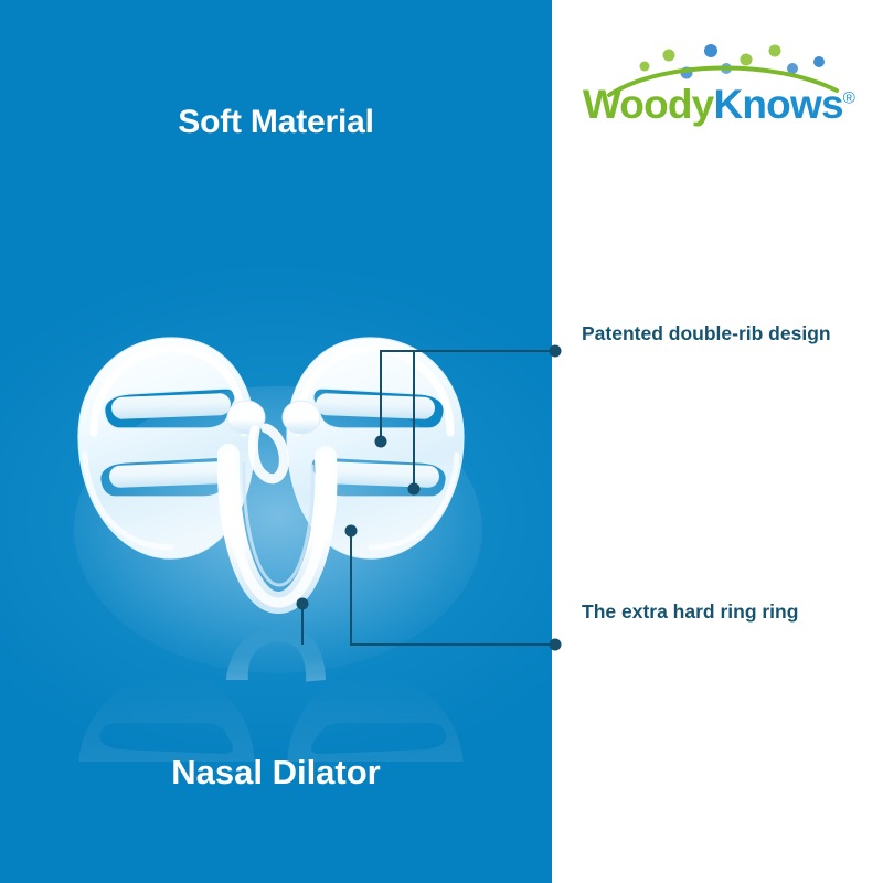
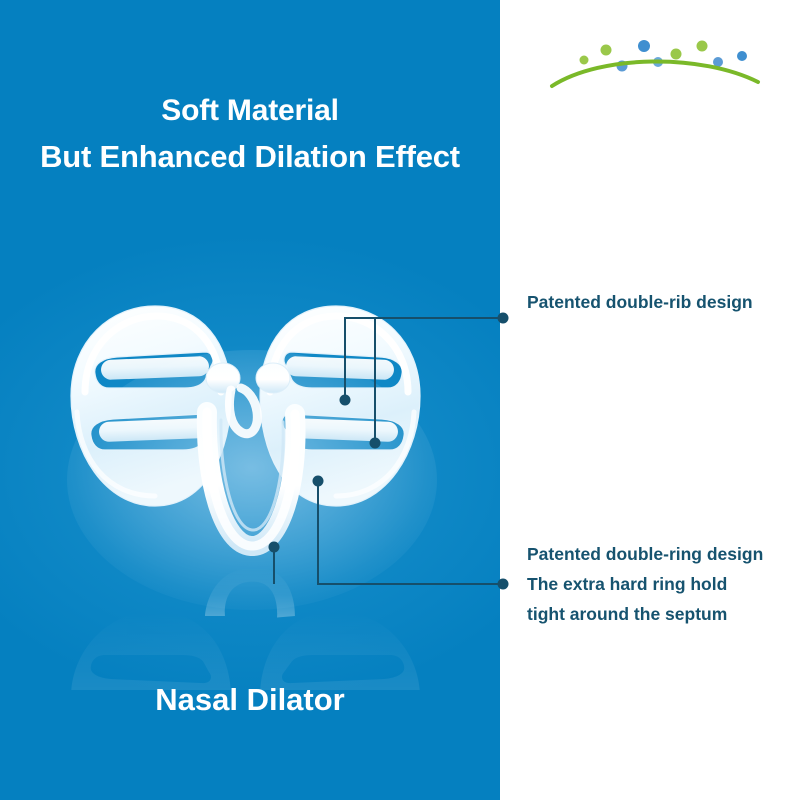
  Soft Material
+ But Enhanced Dilation Effect
  Nasal Dilator
- WoodyKnows®
  Patented double-rib design
+ Patented double-ring design
- The extra hard ring ring
+ The extra hard ring hold
+ tight around the septum
